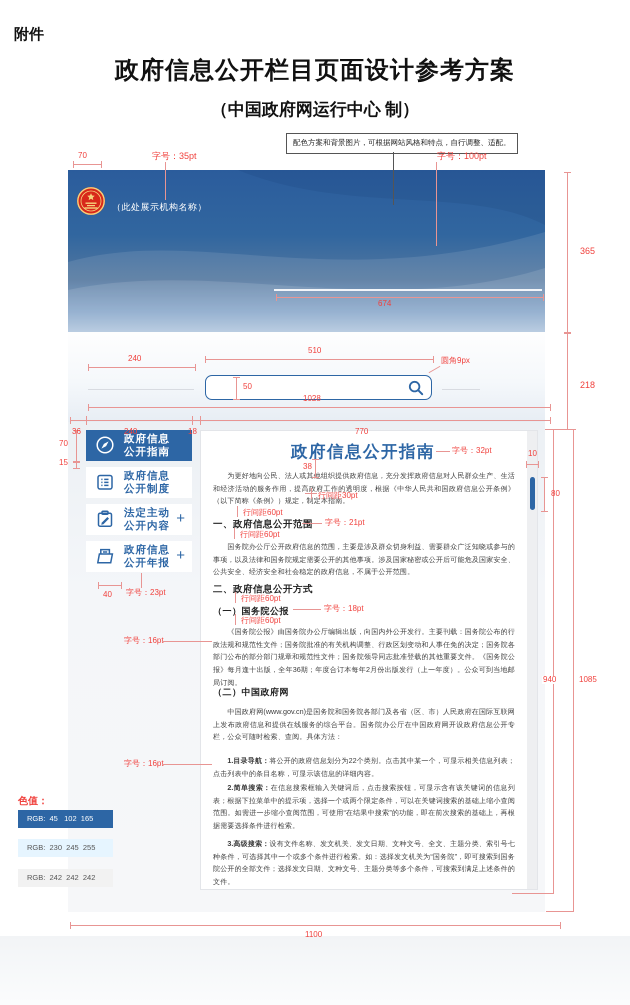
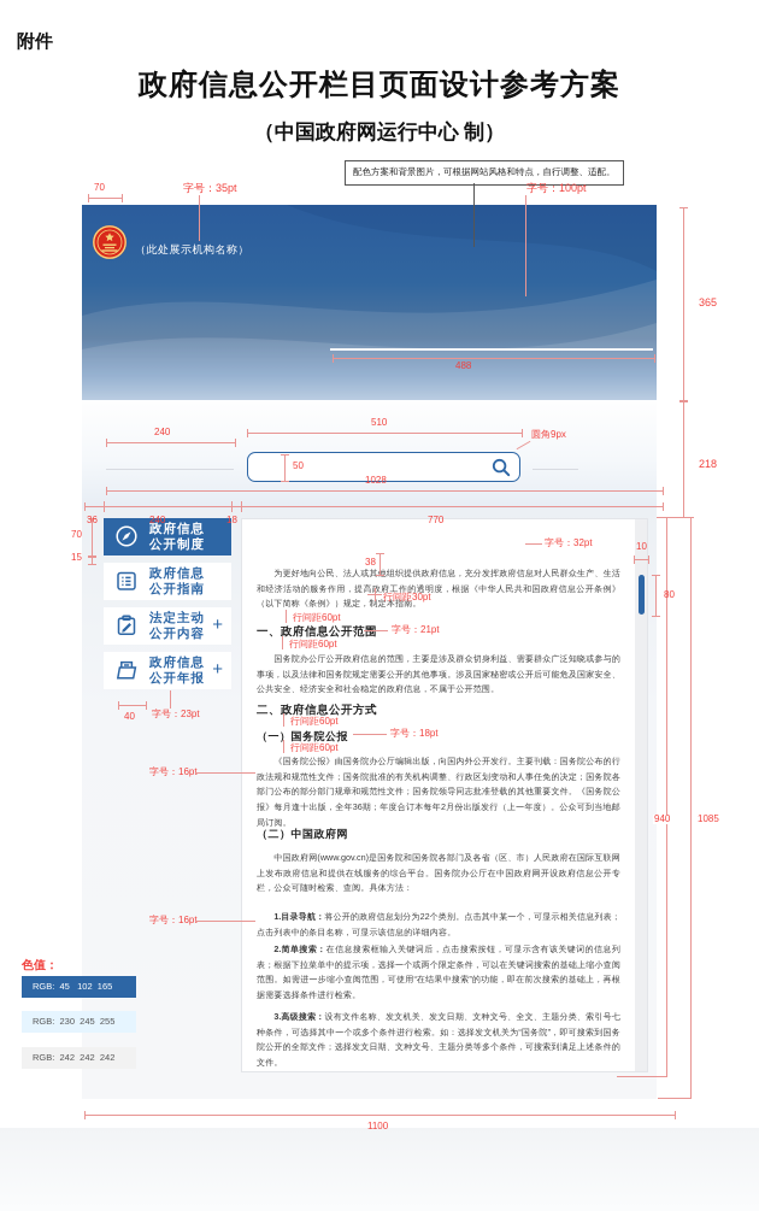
  附件
  政府信息公开栏目页面设计参考方案
  （中国政府网运行中心 制）
  配色方案和背景图片，可根据网站风格和特点，自行调整、适配。
  70
  字号：35pt
  字号：100pt
  （此处展示机构名称）
- 674
+ 488
  365
  218
  240
  510
  圆角9px
  50
  1028
  36
  240
  18
  770
  政府信息
- 公开指南
+ 公开制度
  政府信息
- 公开制度
+ 公开指南
  法定主动
  公开内容
  +
  政府信息
  公开年报
  +
  70
  15
  40
  字号：23pt
- 政府信息公开指南
  字号：32pt
  38
  为更好地向公民、法人或其组织提供政府信息，充分发挥政府信息对人民群众生产、生活和经济活动的服务作用，提高政府工作的透明度，根据《中华人民共和国政府信息公开条例》（以下简称《条例》）规定，制定本指南。
  行间距30pt
  行间距60pt
  一、政府信息公开范围
  字号：21pt
  行间距60pt
  国务院办公厅公开政府信息的范围，主要是涉及群众切身利益、需要群众广泛知晓或参与的事项，以及法律和国务院规定需要公开的其他事项。涉及国家秘密或公开后可能危及国家安全、公共安全、经济安全和社会稳定的政府信息，不属于公开范围。
  二、政府信息公开方式
  行间距60pt
  （一）国务院公报
  字号：18pt
  行间距60pt
  《国务院公报》由国务院办公厅编辑出版，向国内外公开发行。主要刊载：国务院公布的行政法规和规范性文件；国务院批准的有关机构调整、行政区划变动和人事任免的决定；国务院各部门公布的部分部门规章和规范性文件；国务院领导同志批准登载的其他重要文件。《国务院公报》每月逢十出版，全年36期；年度合订本每年2月份出版发行（上一年度）。公众可到当地邮局订阅。
  字号：16p
  （二）中国政府网
  中国政府网(www.gov.cn)是国务院和国务院各部门及各省（区、市）人民政府在国际互联网上发布政府信息和提供在线服务的综合平台。国务院办公厅在中国政府网开设政府信息公开专栏，公众可随时检索、查阅。具体方法：
  1.目录导航：将公开的政府信息划分为22个类别。点击其中某一个，可显示相关信息列表；点击列表中的条目名称，可显示该信息的详细内容。
  字号：16p
  2.简单搜索：在信息搜索框输入关键词后，点击搜索按钮，可显示含有该关键词的信息列表；根据下拉菜单中的提示项，选择一个或两个限定条件，可以在关键词搜索的基础上缩小查阅范围。如需进一步缩小查阅范围，可使用“在结果中搜索”的功能，即在前次搜索的基础上，再根据需要选择条件进行检索。
  3.高级搜索：设有文件名称、发文机关、发文日期、文种文号、全文、主题分类、索引号七种条件，可选择其中一个或多个条件进行检索。如：选择发文机关为“国务院”，即可搜索到国务院公开的全部文件；选择发文日期、文种文号、主题分类等多个条件，可搜索到满足上述条件的文件。
  10
  80
  940
  1085
  色值：
  RGB: 45 102 165
  RGB: 230 245 255
  RGB: 242 242 242
  1100
